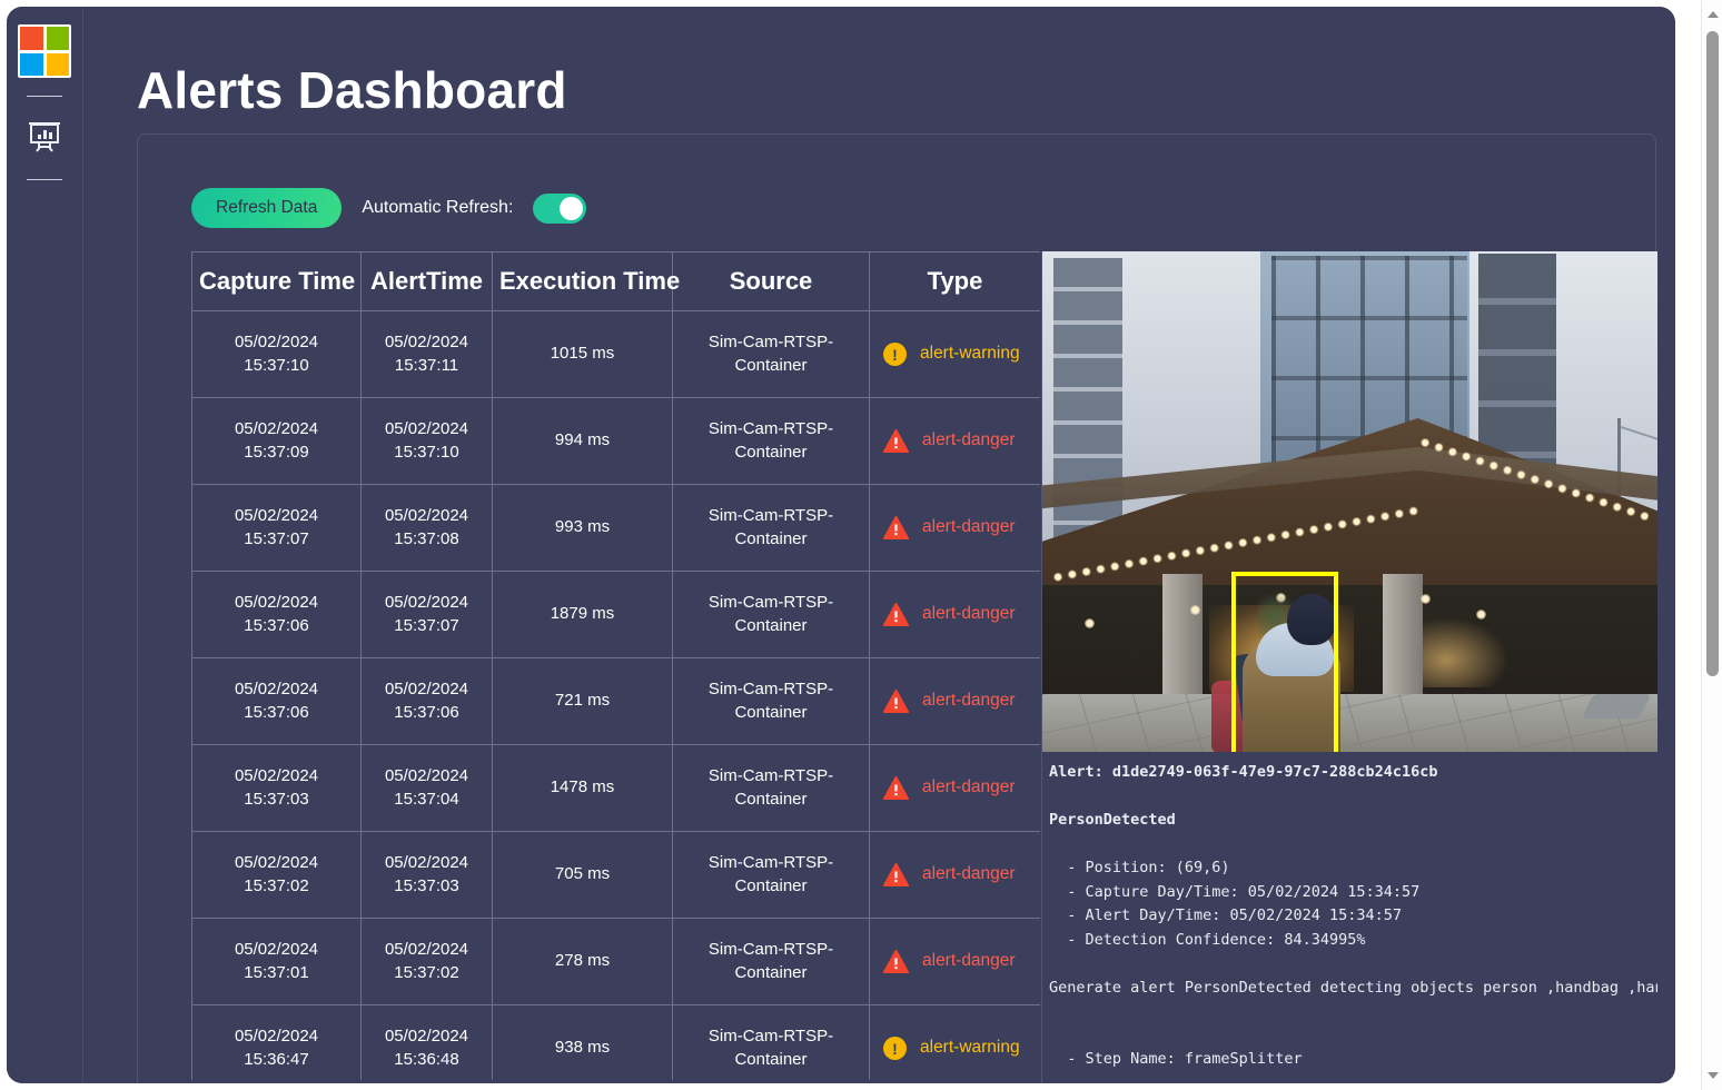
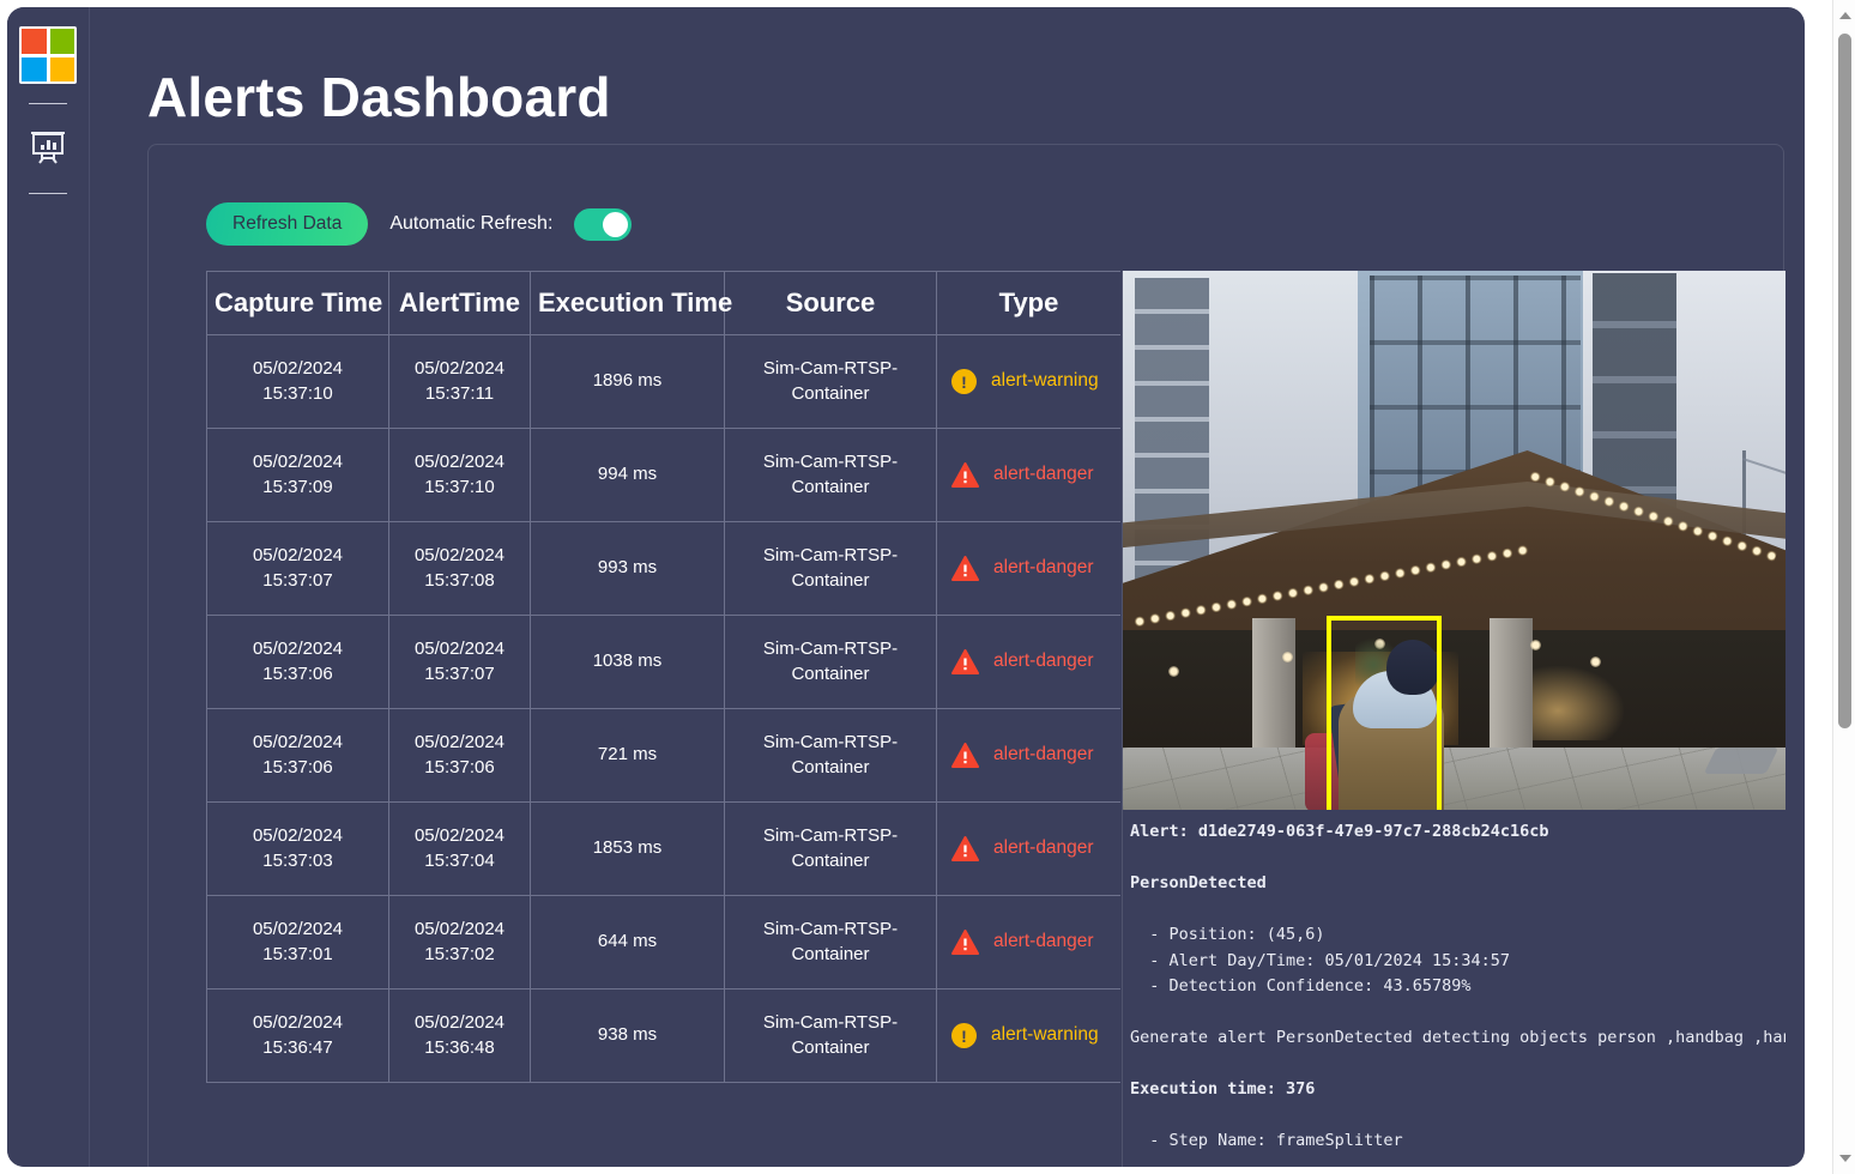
  Alerts Dashboard
  Refresh Data
  Automatic Refresh:
  Capture Time	AlertTime	Execution Time	Source	Type
- 05/02/202415:37:10	05/02/202415:37:11	1015 ms	Sim-Cam-RTSP-Container	! alert-warning
+ 05/02/202415:37:10	05/02/202415:37:11	1896 ms	Sim-Cam-RTSP-Container	! alert-warning
  05/02/202415:37:09	05/02/202415:37:10	994 ms	Sim-Cam-RTSP-Container	alert-danger
  05/02/202415:37:07	05/02/202415:37:08	993 ms	Sim-Cam-RTSP-Container	alert-danger
- 05/02/202415:37:06	05/02/202415:37:07	1879 ms	Sim-Cam-RTSP-Container	alert-danger
+ 05/02/202415:37:06	05/02/202415:37:07	1038 ms	Sim-Cam-RTSP-Container	alert-danger
  05/02/202415:37:06	05/02/202415:37:06	721 ms	Sim-Cam-RTSP-Container	alert-danger
- 05/02/202415:37:03	05/02/202415:37:04	1478 ms	Sim-Cam-RTSP-Container	alert-danger
+ 05/02/202415:37:03	05/02/202415:37:04	1853 ms	Sim-Cam-RTSP-Container	alert-danger
- 05/02/202415:37:02	05/02/202415:37:03	705 ms	Sim-Cam-RTSP-Container	alert-danger
- 05/02/202415:37:01	05/02/202415:37:02	278 ms	Sim-Cam-RTSP-Container	alert-danger
+ 05/02/202415:37:01	05/02/202415:37:02	644 ms	Sim-Cam-RTSP-Container	alert-danger
  05/02/202415:36:47	05/02/202415:36:48	938 ms	Sim-Cam-RTSP-Container	! alert-warning
  Alert: d1de2749-063f-47e9-97c7-288cb24c16cb
  PersonDetected
- - Position: (69,6)
+ - Position: (45,6)
- - Capture Day/Time: 05/02/2024 15:34:57
- - Alert Day/Time: 05/02/2024 15:34:57
+ - Alert Day/Time: 05/01/2024 15:34:57
- - Detection Confidence: 84.34995%
+ - Detection Confidence: 43.65789%
  Generate alert PersonDetected detecting objects person ,handbag ,ha
+ Execution time: 376
  - Step Name: frameSplitter
